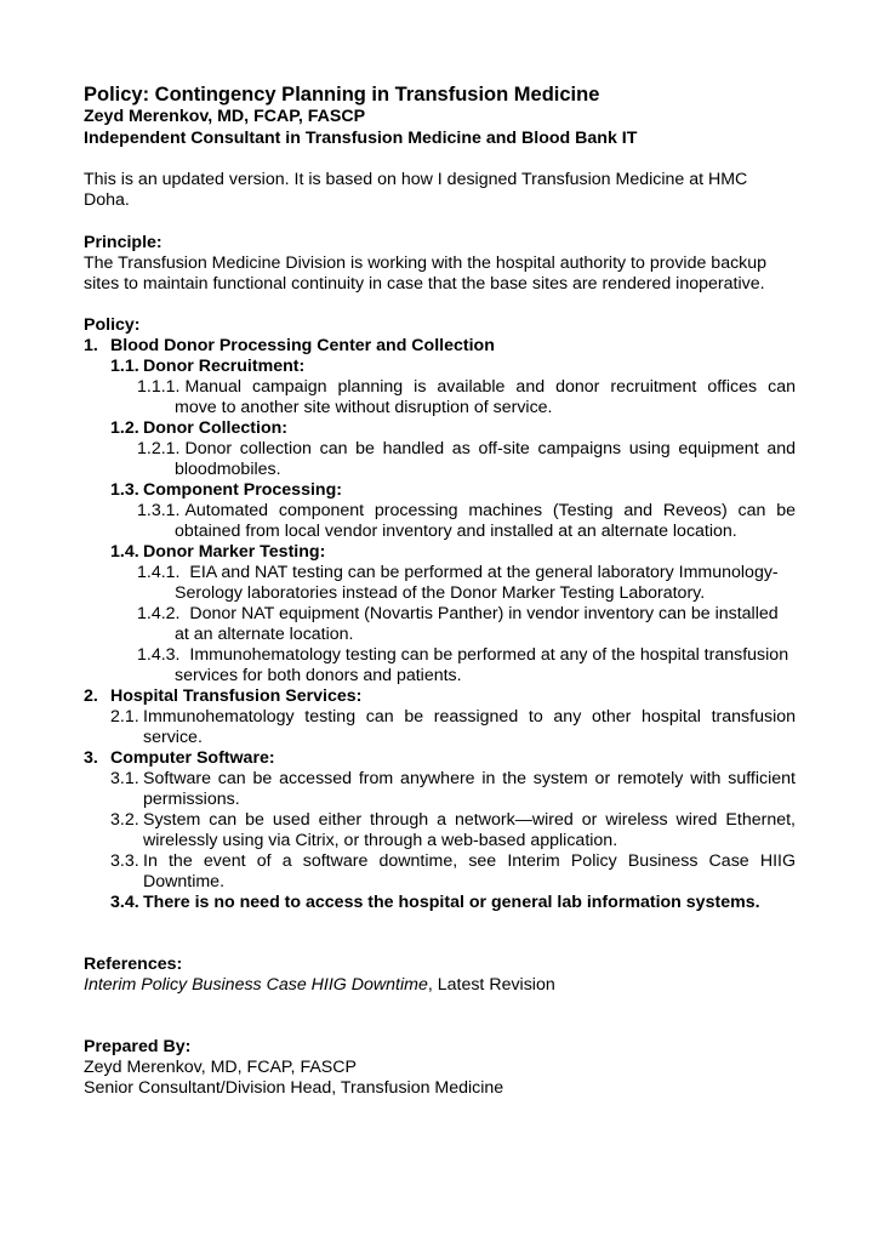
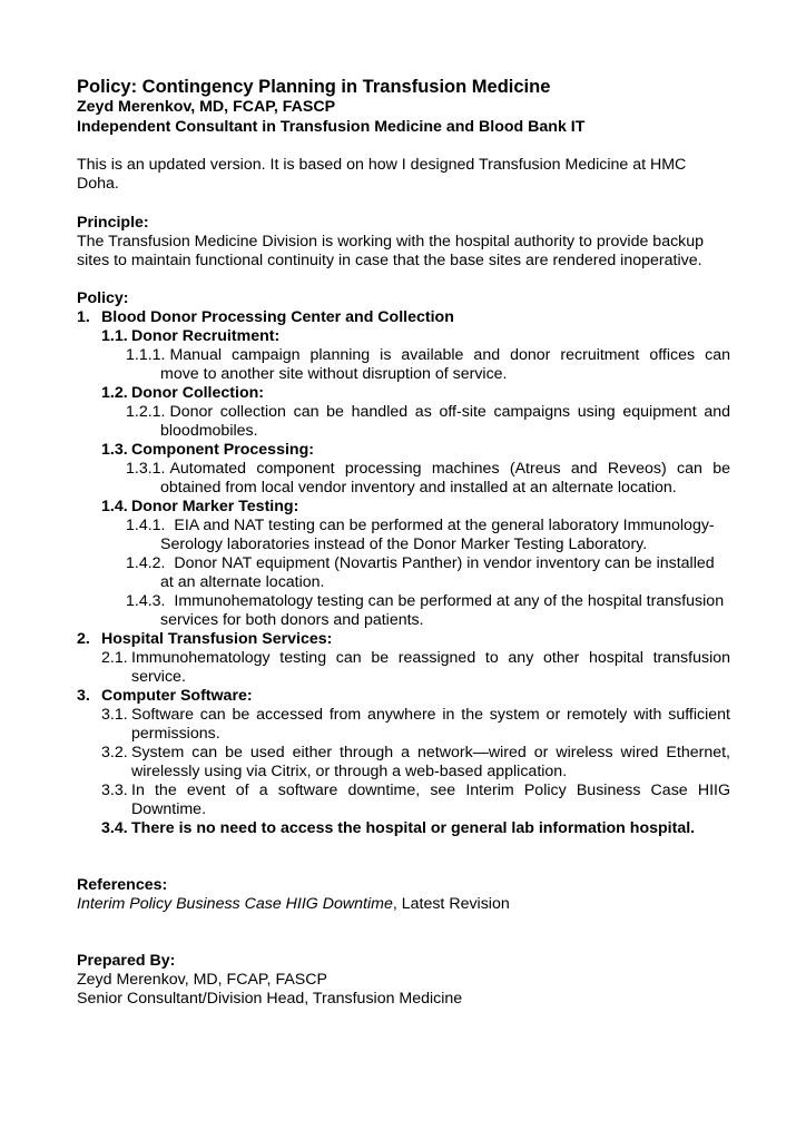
  Policy: Contingency Planning in Transfusion Medicine
  Zeyd Merenkov, MD, FCAP, FASCP
  Independent Consultant in Transfusion Medicine and Blood Bank IT
  This is an updated version. It is based on how I designed Transfusion Medicine at HMC
  Doha.
  Principle:
  The Transfusion Medicine Division is working with the hospital authority to provide backup
  sites to maintain functional continuity in case that the base sites are rendered inoperative.
  Policy:
  1. Blood Donor Processing Center and Collection
  1.1. Donor Recruitment:
  1.1.1.
  Manual campaign planning is available and donor recruitment offices can
  move to another site without disruption of service.
  1.2. Donor Collection:
  1.2.1.
  Donor collection can be handled as off-site campaigns using equipment and
  bloodmobiles.
  1.3. Component Processing:
  1.3.1.
- Automated component processing machines (Testing and Reveos) can be
+ Automated component processing machines (Atreus and Reveos) can be
  obtained from local vendor inventory and installed at an alternate location.
  1.4. Donor Marker Testing:
  1.4.1. EIA and NAT testing can be performed at the general laboratory Immunology-
  Serology laboratories instead of the Donor Marker Testing Laboratory.
  1.4.2. Donor NAT equipment (Novartis Panther) in vendor inventory can be installed
  at an alternate location.
  1.4.3. Immunohematology testing can be performed at any of the hospital transfusion
  services for both donors and patients.
  2. Hospital Transfusion Services:
  2.1.
  Immunohematology testing can be reassigned to any other hospital transfusion
  service.
  3. Computer Software:
  3.1.
  Software can be accessed from anywhere in the system or remotely with sufficient
  permissions.
  3.2.
  System can be used either through a network—wired or wireless wired Ethernet,
  wirelessly using via Citrix, or through a web-based application.
  3.3.
  In the event of a software downtime, see Interim Policy Business Case HIIG
  Downtime.
- 3.4. There is no need to access the hospital or general lab information systems.
+ 3.4. There is no need to access the hospital or general lab information hospital.
  References:
  Interim Policy Business Case HIIG Downtime, Latest Revision
  Prepared By:
  Zeyd Merenkov, MD, FCAP, FASCP
  Senior Consultant/Division Head, Transfusion Medicine
